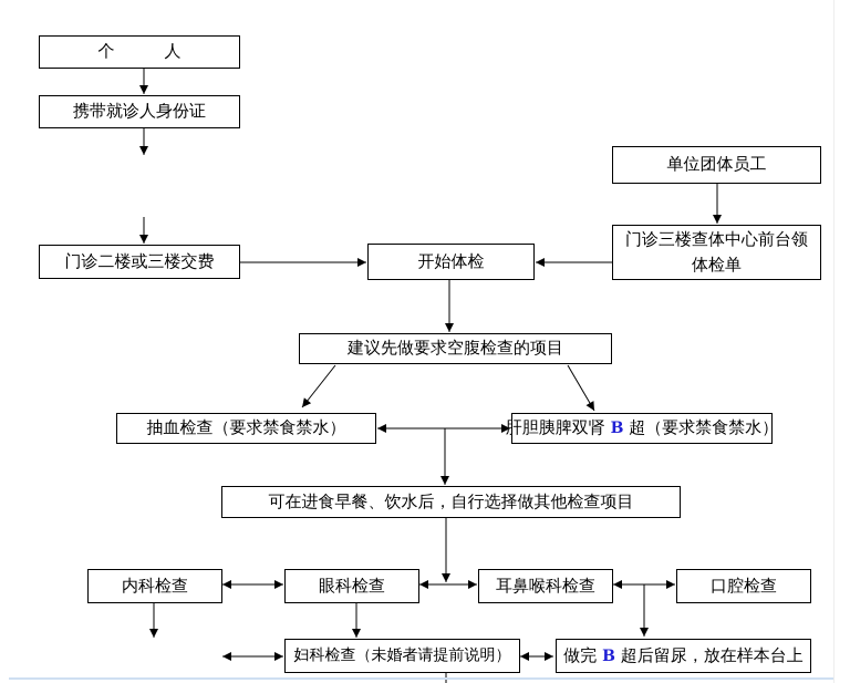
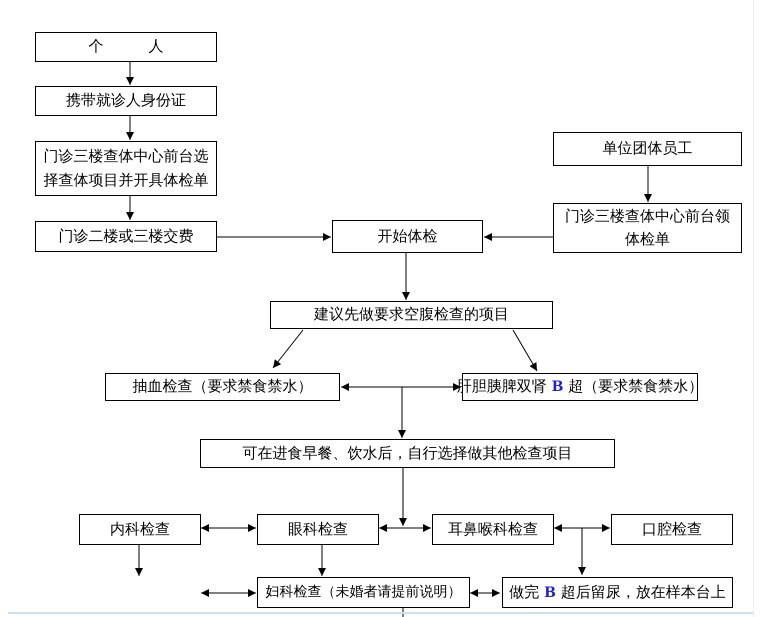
  个 人
  携带就诊人身份证
+ 门诊三楼查体中心前台选
+ 择查体项目并开具体检单
  门诊二楼或三楼交费
  单位团体员工
  门诊三楼查体中心前台领
  体检单
  开始体检
  建议先做要求空腹检查的项目
  抽血检查（要求禁食禁水）
  肝胆胰脾双肾 B 超（要求禁食禁水）
  可在进食早餐、饮水后，自行选择做其他检查项目
  内科检查
  眼科检查
  耳鼻喉科检查
  口腔检查
  妇科检查（未婚者请提前说明）
  做完 B 超后留尿，放在样本台上
